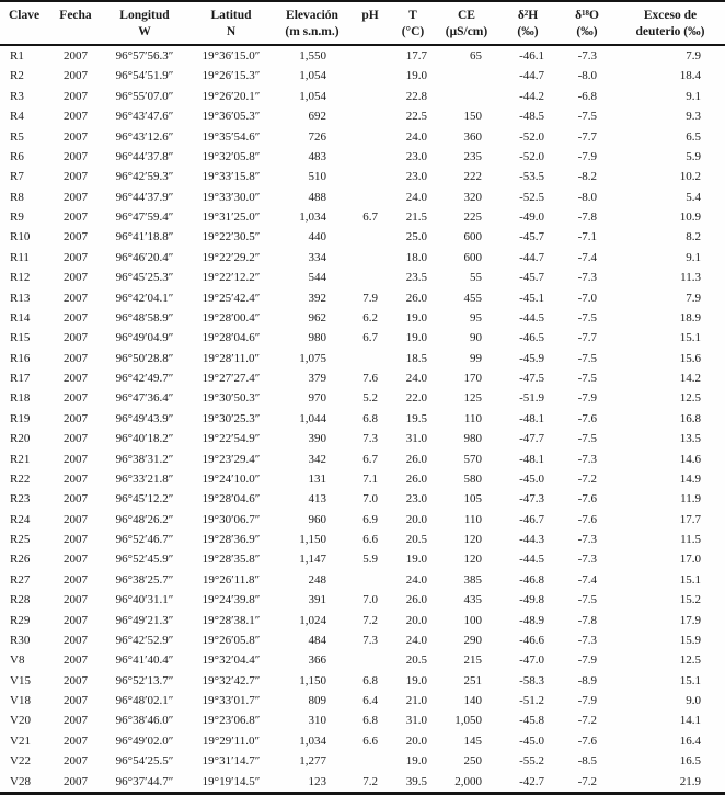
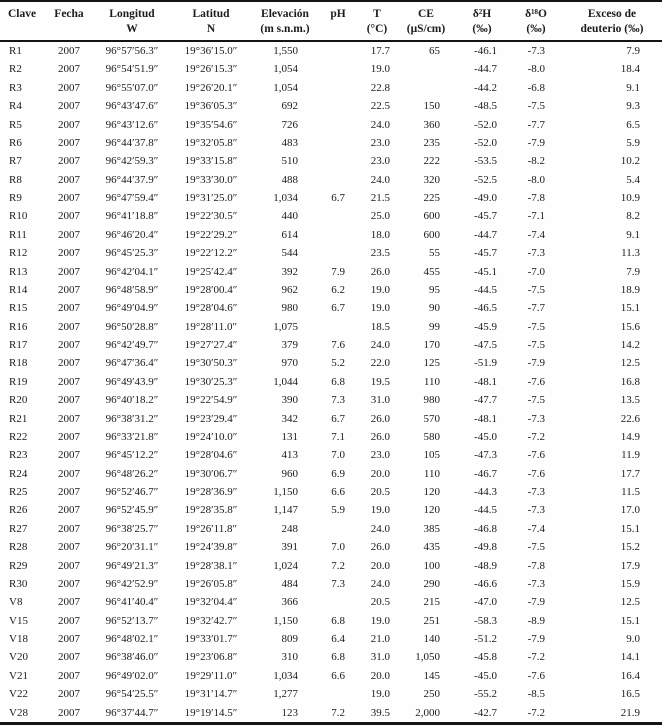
  Clave	Fecha	LongitudW	LatitudN	Elevación(m s.n.m.)	pH	T(°C)	CE(μS/cm)	δ²H(‰)	δ¹⁸O(‰)	Exceso dedeuterio (‰)
  R1	2007	96°57′56.3″	19°36′15.0″	1,550		17.7	65	-46.1	-7.3	7.9
  R2	2007	96°54′51.9″	19°26′15.3″	1,054		19.0		-44.7	-8.0	18.4
  R3	2007	96°55′07.0″	19°26′20.1″	1,054		22.8		-44.2	-6.8	9.1
  R4	2007	96°43′47.6″	19°36′05.3″	692		22.5	150	-48.5	-7.5	9.3
  R5	2007	96°43′12.6″	19°35′54.6″	726		24.0	360	-52.0	-7.7	6.5
  R6	2007	96°44′37.8″	19°32′05.8″	483		23.0	235	-52.0	-7.9	5.9
  R7	2007	96°42′59.3″	19°33′15.8″	510		23.0	222	-53.5	-8.2	10.2
  R8	2007	96°44′37.9″	19°33′30.0″	488		24.0	320	-52.5	-8.0	5.4
  R9	2007	96°47′59.4″	19°31′25.0″	1,034	6.7	21.5	225	-49.0	-7.8	10.9
  R10	2007	96°41′18.8″	19°22′30.5″	440		25.0	600	-45.7	-7.1	8.2
- R11	2007	96°46′20.4″	19°22′29.2″	334		18.0	600	-44.7	-7.4	9.1
+ R11	2007	96°46′20.4″	19°22′29.2″	614		18.0	600	-44.7	-7.4	9.1
  R12	2007	96°45′25.3″	19°22′12.2″	544		23.5	55	-45.7	-7.3	11.3
  R13	2007	96°42′04.1″	19°25′42.4″	392	7.9	26.0	455	-45.1	-7.0	7.9
  R14	2007	96°48′58.9″	19°28′00.4″	962	6.2	19.0	95	-44.5	-7.5	18.9
  R15	2007	96°49′04.9″	19°28′04.6″	980	6.7	19.0	90	-46.5	-7.7	15.1
  R16	2007	96°50′28.8″	19°28′11.0″	1,075		18.5	99	-45.9	-7.5	15.6
  R17	2007	96°42′49.7″	19°27′27.4″	379	7.6	24.0	170	-47.5	-7.5	14.2
  R18	2007	96°47′36.4″	19°30′50.3″	970	5.2	22.0	125	-51.9	-7.9	12.5
  R19	2007	96°49′43.9″	19°30′25.3″	1,044	6.8	19.5	110	-48.1	-7.6	16.8
  R20	2007	96°40′18.2″	19°22′54.9″	390	7.3	31.0	980	-47.7	-7.5	13.5
- R21	2007	96°38′31.2″	19°23′29.4″	342	6.7	26.0	570	-48.1	-7.3	14.6
+ R21	2007	96°38′31.2″	19°23′29.4″	342	6.7	26.0	570	-48.1	-7.3	22.6
  R22	2007	96°33′21.8″	19°24′10.0″	131	7.1	26.0	580	-45.0	-7.2	14.9
  R23	2007	96°45′12.2″	19°28′04.6″	413	7.0	23.0	105	-47.3	-7.6	11.9
  R24	2007	96°48′26.2″	19°30′06.7″	960	6.9	20.0	110	-46.7	-7.6	17.7
  R25	2007	96°52′46.7″	19°28′36.9″	1,150	6.6	20.5	120	-44.3	-7.3	11.5
  R26	2007	96°52′45.9″	19°28′35.8″	1,147	5.9	19.0	120	-44.5	-7.3	17.0
  R27	2007	96°38′25.7″	19°26′11.8″	248		24.0	385	-46.8	-7.4	15.1
- R28	2007	96°40′31.1″	19°24′39.8″	391	7.0	26.0	435	-49.8	-7.5	15.2
+ R28	2007	96°20′31.1″	19°24′39.8″	391	7.0	26.0	435	-49.8	-7.5	15.2
  R29	2007	96°49′21.3″	19°28′38.1″	1,024	7.2	20.0	100	-48.9	-7.8	17.9
  R30	2007	96°42′52.9″	19°26′05.8″	484	7.3	24.0	290	-46.6	-7.3	15.9
  V8	2007	96°41′40.4″	19°32′04.4″	366		20.5	215	-47.0	-7.9	12.5
  V15	2007	96°52′13.7″	19°32′42.7″	1,150	6.8	19.0	251	-58.3	-8.9	15.1
  V18	2007	96°48′02.1″	19°33′01.7″	809	6.4	21.0	140	-51.2	-7.9	9.0
  V20	2007	96°38′46.0″	19°23′06.8″	310	6.8	31.0	1,050	-45.8	-7.2	14.1
  V21	2007	96°49′02.0″	19°29′11.0″	1,034	6.6	20.0	145	-45.0	-7.6	16.4
  V22	2007	96°54′25.5″	19°31′14.7″	1,277		19.0	250	-55.2	-8.5	16.5
  V28	2007	96°37′44.7″	19°19′14.5″	123	7.2	39.5	2,000	-42.7	-7.2	21.9
